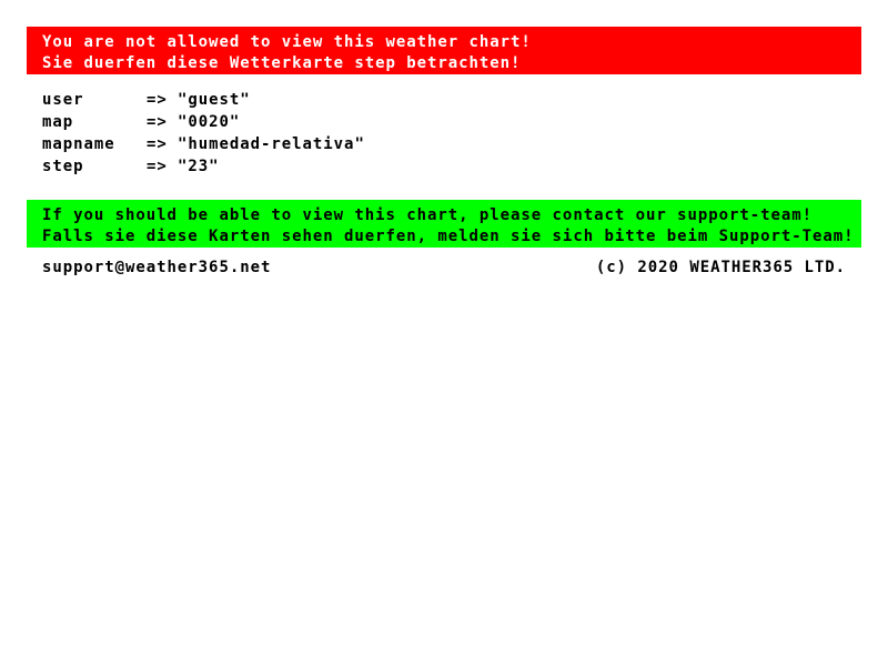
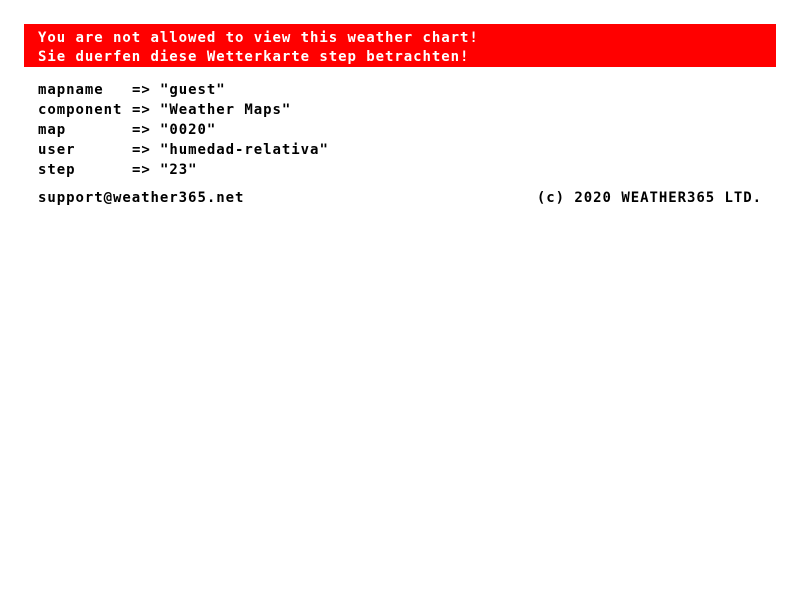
  You are not allowed to view this weather chart!
  Sie duerfen diese Wetterkarte step betrachten!
- user => "guest"
+ mapname => "guest"
+ component => "Weather Maps"
  map => "0020"
- mapname => "humedad-relativa"
+ user => "humedad-relativa"
  step => "23"
- If you should be able to view this chart, please contact our support-team!
- Falls sie diese Karten sehen duerfen, melden sie sich bitte beim Support-Team!
  support@weather365.net
  (c) 2020 WEATHER365 LTD.
